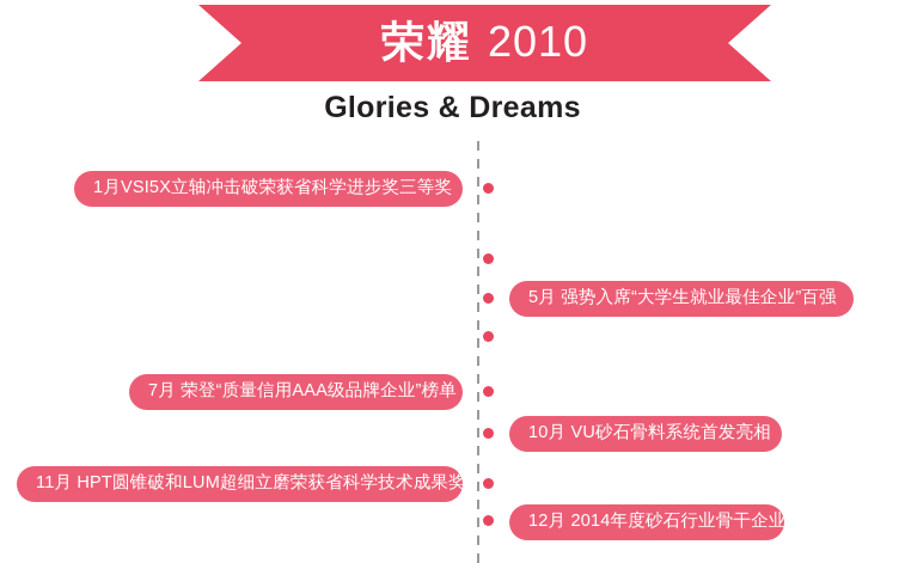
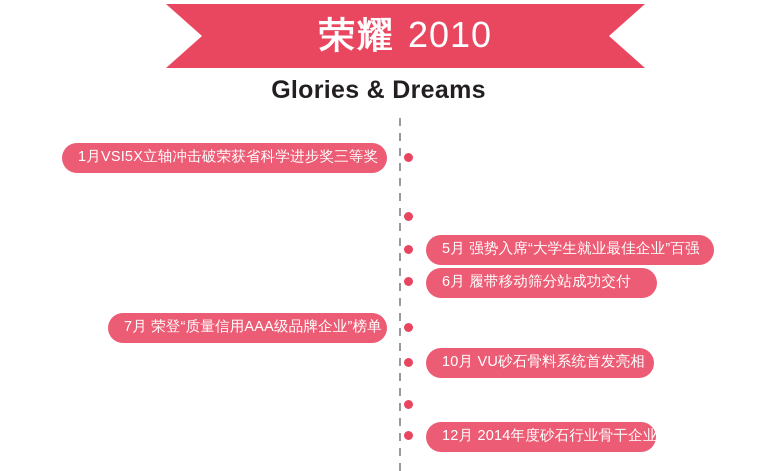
  荣耀
  2010
  Glories & Dreams
  1月VSI5X立轴冲击破荣获省科学进步奖三等奖
  7月 荣登“质量信用AAA级品牌企业”榜单
- 11月 HPT圆锥破和LUM超细立磨荣获省科学技术成果奖
  5月 强势入席“大学生就业最佳企业”百强
+ 6月 履带移动筛分站成功交付
  10月 VU砂石骨料系统首发亮相
  12月 2014年度砂石行业骨干企业
